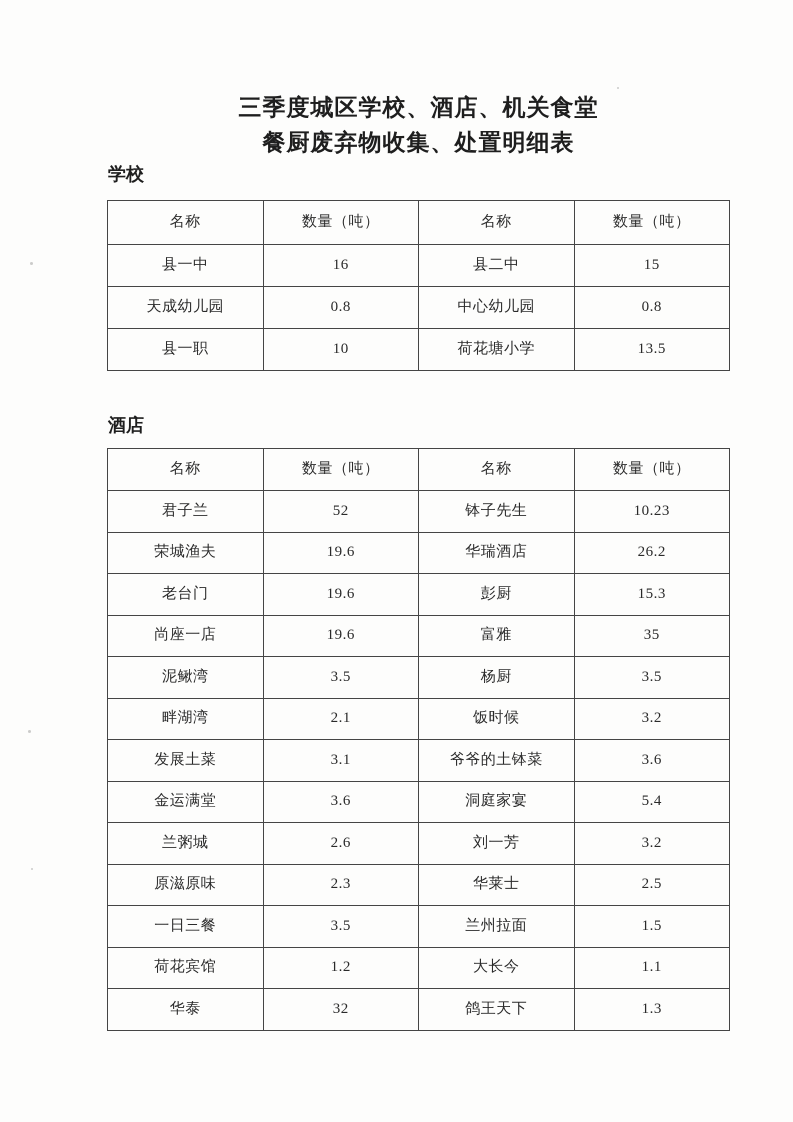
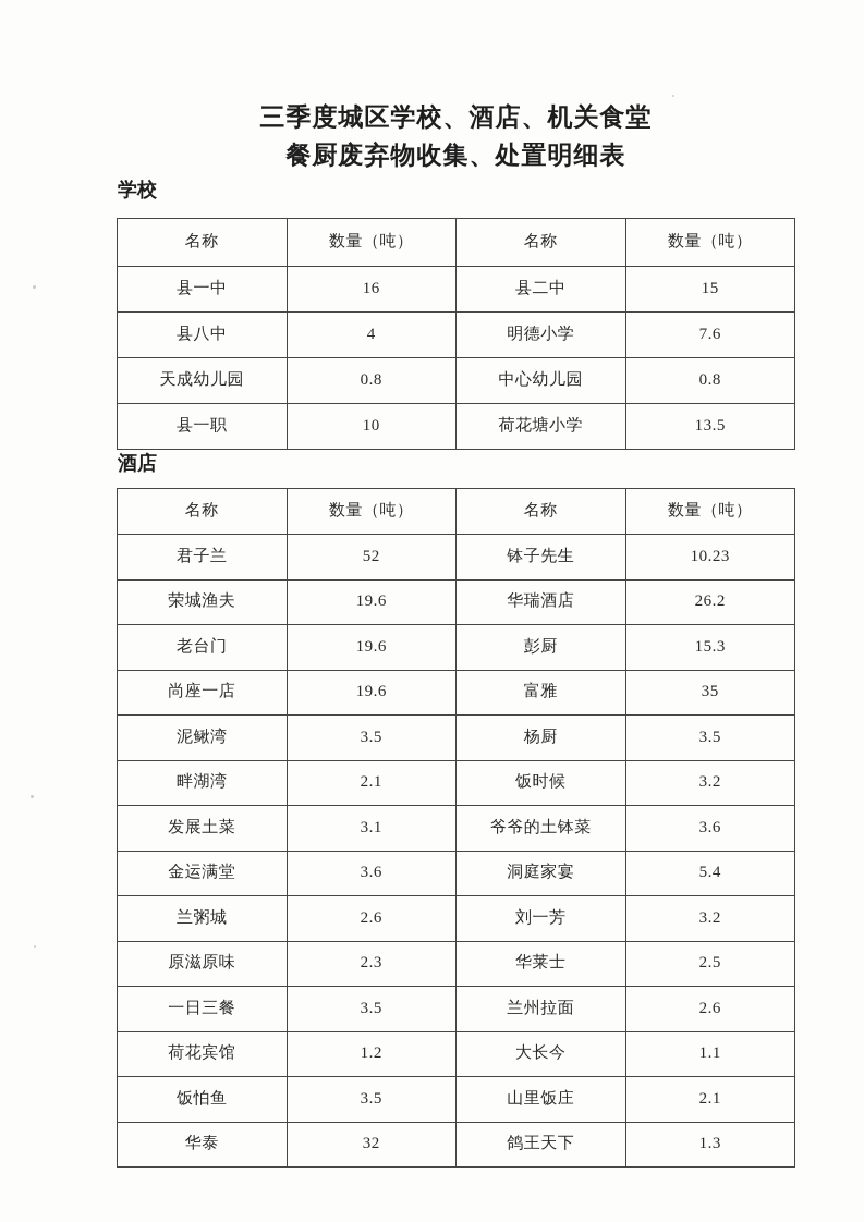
  三季度城区学校、酒店、机关食堂
  餐厨废弃物收集、处置明细表
  学校
  名称	数量（吨）	名称	数量（吨）
  县一中	16	县二中	15
+ 县八中	4	明德小学	7.6
  天成幼儿园	0.8	中心幼儿园	0.8
  县一职	10	荷花塘小学	13.5
  酒店
  名称	数量（吨）	名称	数量（吨）
  君子兰	52	钵子先生	10.23
  荣城渔夫	19.6	华瑞酒店	26.2
  老台门	19.6	彭厨	15.3
  尚座一店	19.6	富雅	35
  泥鳅湾	3.5	杨厨	3.5
  畔湖湾	2.1	饭时候	3.2
  发展土菜	3.1	爷爷的土钵菜	3.6
  金运满堂	3.6	洞庭家宴	5.4
  兰粥城	2.6	刘一芳	3.2
  原滋原味	2.3	华莱士	2.5
- 一日三餐	3.5	兰州拉面	1.5
+ 一日三餐	3.5	兰州拉面	2.6
  荷花宾馆	1.2	大长今	1.1
+ 饭怕鱼	3.5	山里饭庄	2.1
  华泰	32	鸽王天下	1.3
